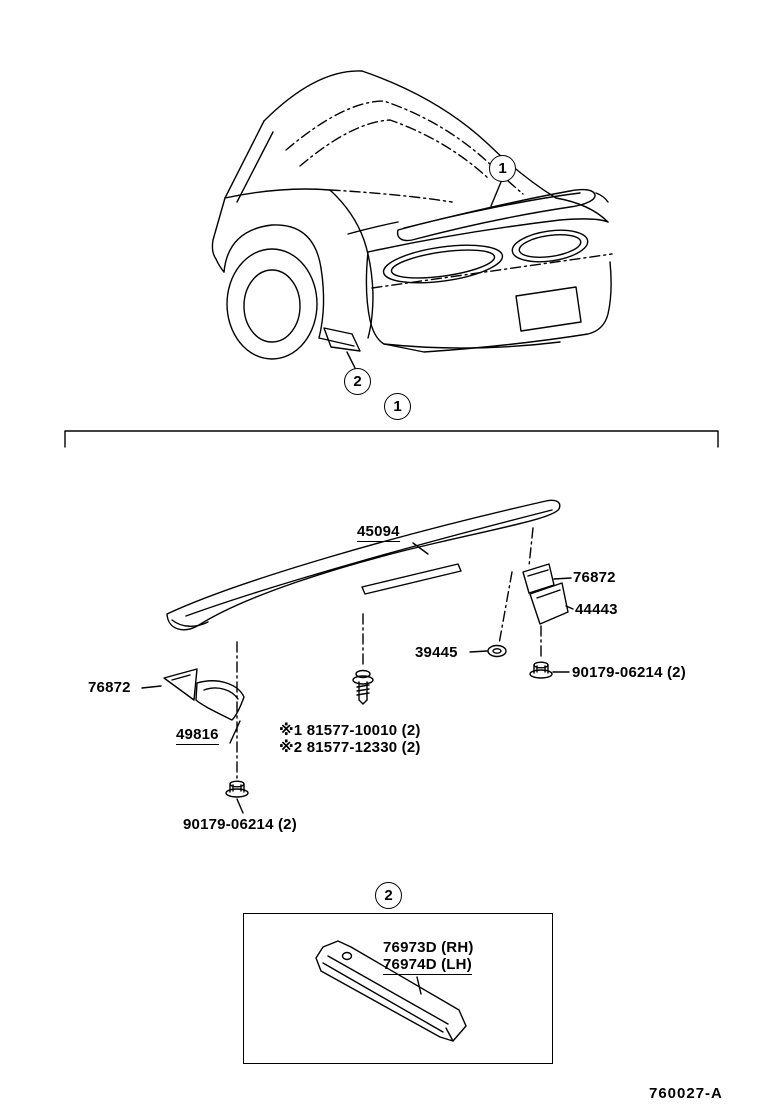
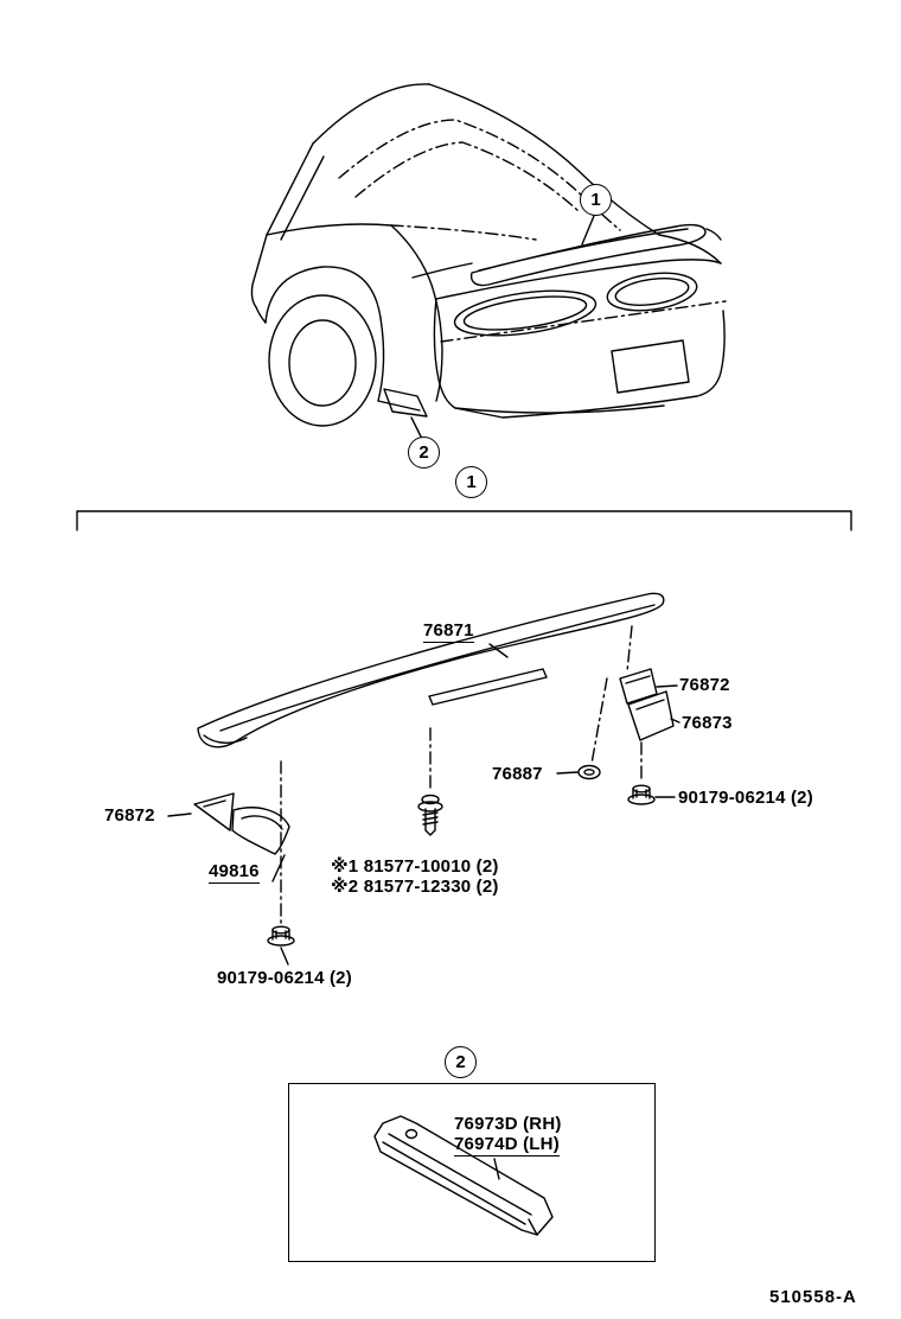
  1
  2
  1
  2
- 45094
+ 76871
  76872
- 44443
+ 76873
- 39445
+ 76887
  90179-06214 (2)
  76872
  49816
  ※1 81577-10010 (2)
  ※2 81577-12330 (2)
  90179-06214 (2)
  76973D (RH)
  76974D (LH)
- 760027-A
+ 510558-A
